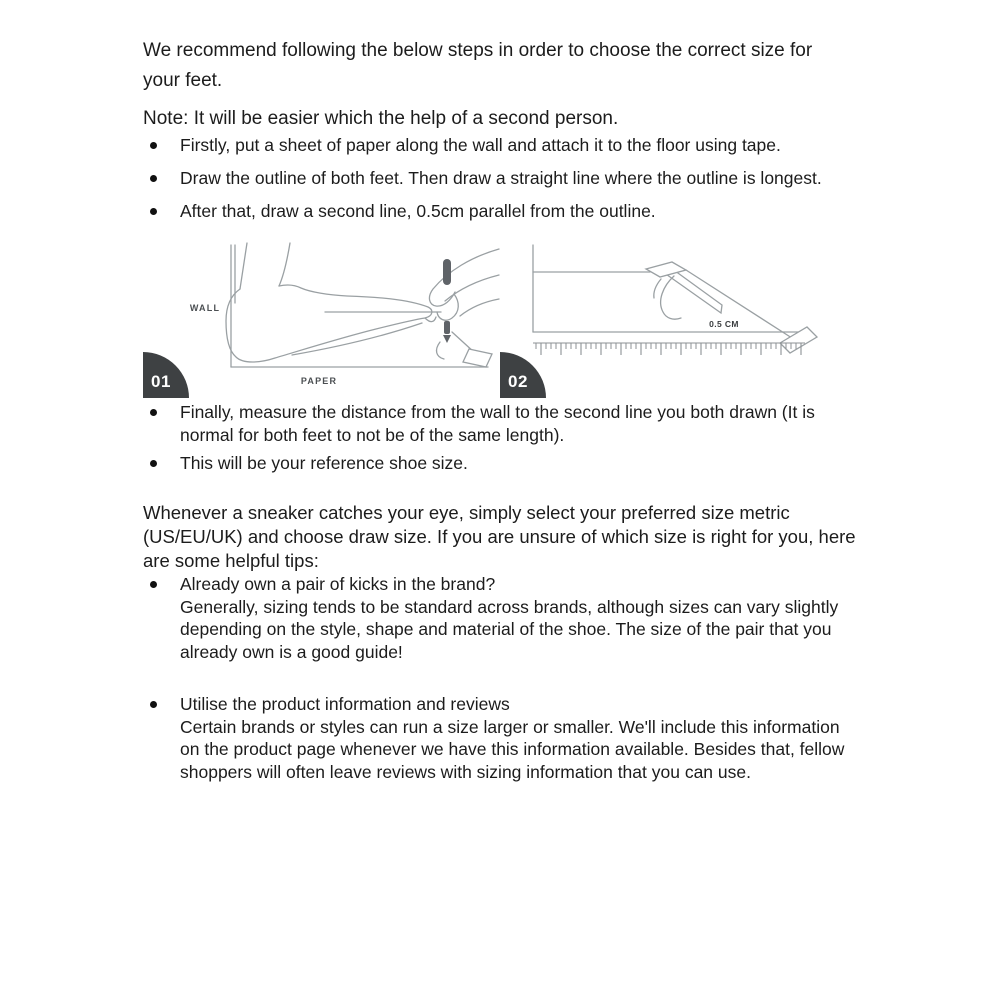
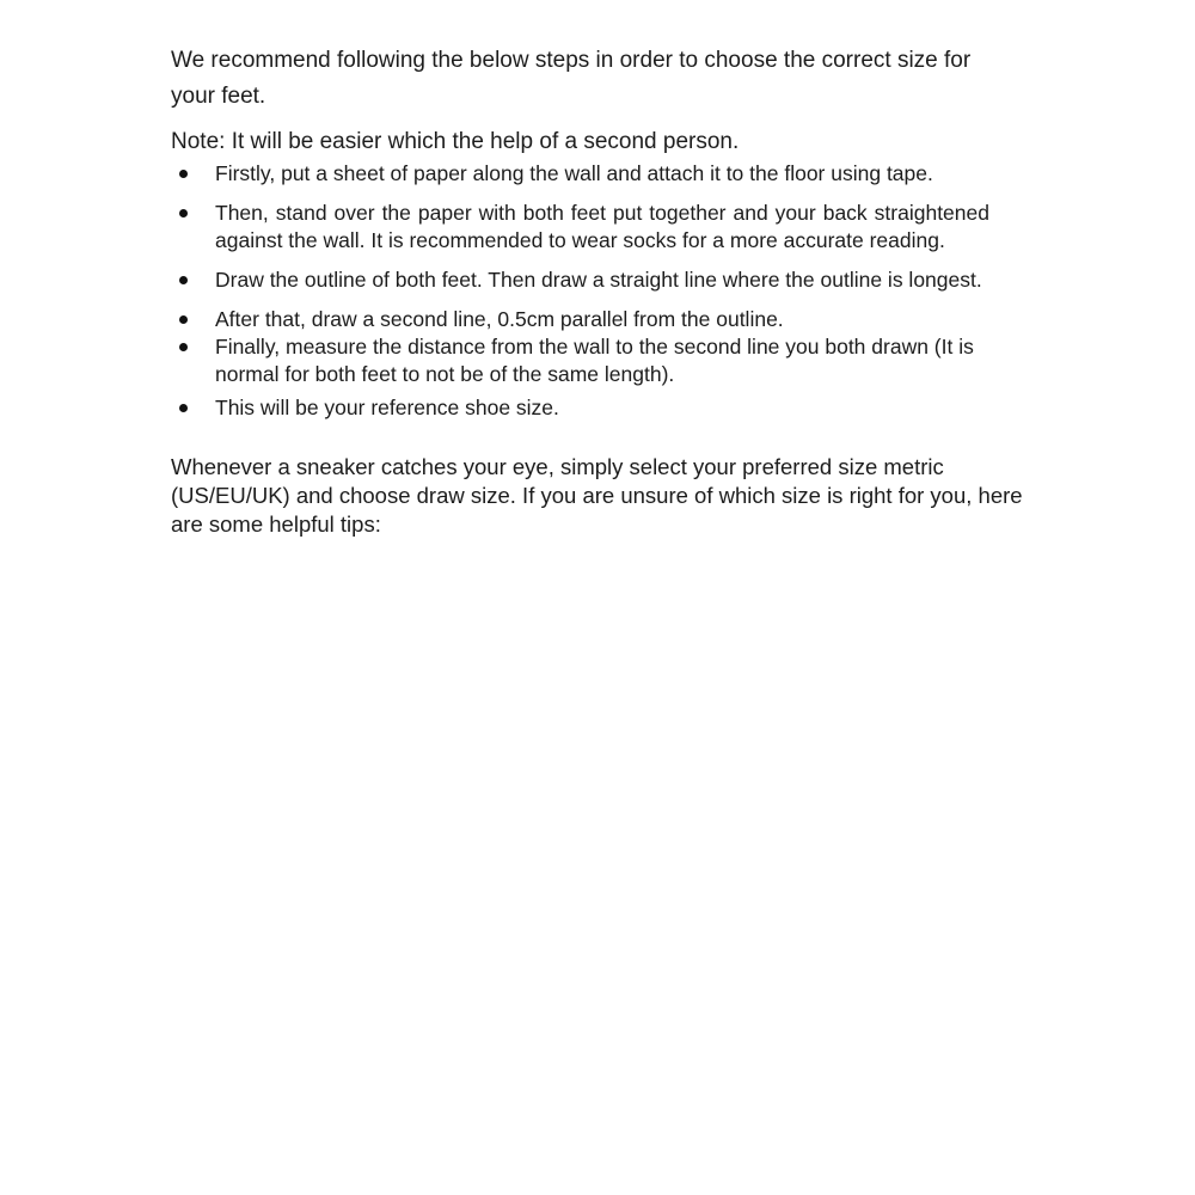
  We recommend following the below steps in order to choose the correct size for your feet.
  Note: It will be easier which the help of a second person.
  Firstly, put a sheet of paper along the wall and attach it to the floor using tape.
+ Then, stand over the paper with both feet put together and your back straightened against the wall. It is recommended to wear socks for a more accurate reading.
  Draw the outline of both feet. Then draw a straight line where the outline is longest.
  After that, draw a second line, 0.5cm parallel from the outline.
- WALL
- PAPER
- 01
- 0.5 CM
- 02
  Finally, measure the distance from the wall to the second line you both drawn (It is normal for both feet to not be of the same length).
  This will be your reference shoe size.
  Whenever a sneaker catches your eye, simply select your preferred size metric (US/EU/UK) and choose draw size. If you are unsure of which size is right for you, here are some helpful tips:
- Already own a pair of kicks in the brand?
- Generally, sizing tends to be standard across brands, although sizes can vary slightly depending on the style, shape and material of the shoe. The size of the pair that you already own is a good guide!
- Utilise the product information and reviews
- Certain brands or styles can run a size larger or smaller. We'll include this information on the product page whenever we have this information available. Besides that, fellow shoppers will often leave reviews with sizing information that you can use.
